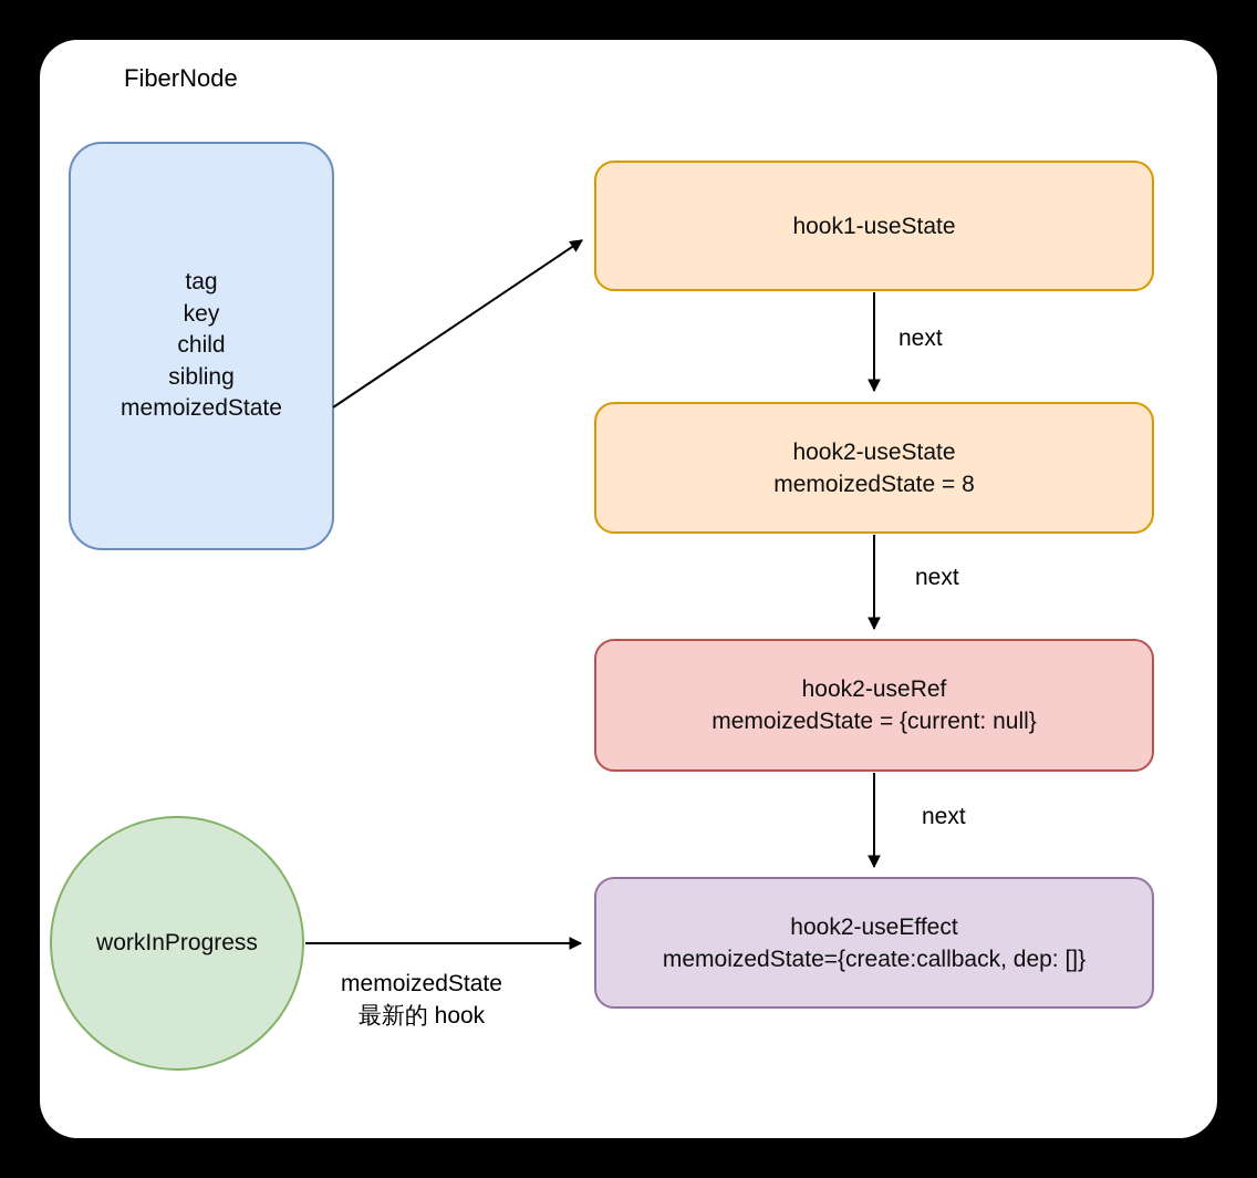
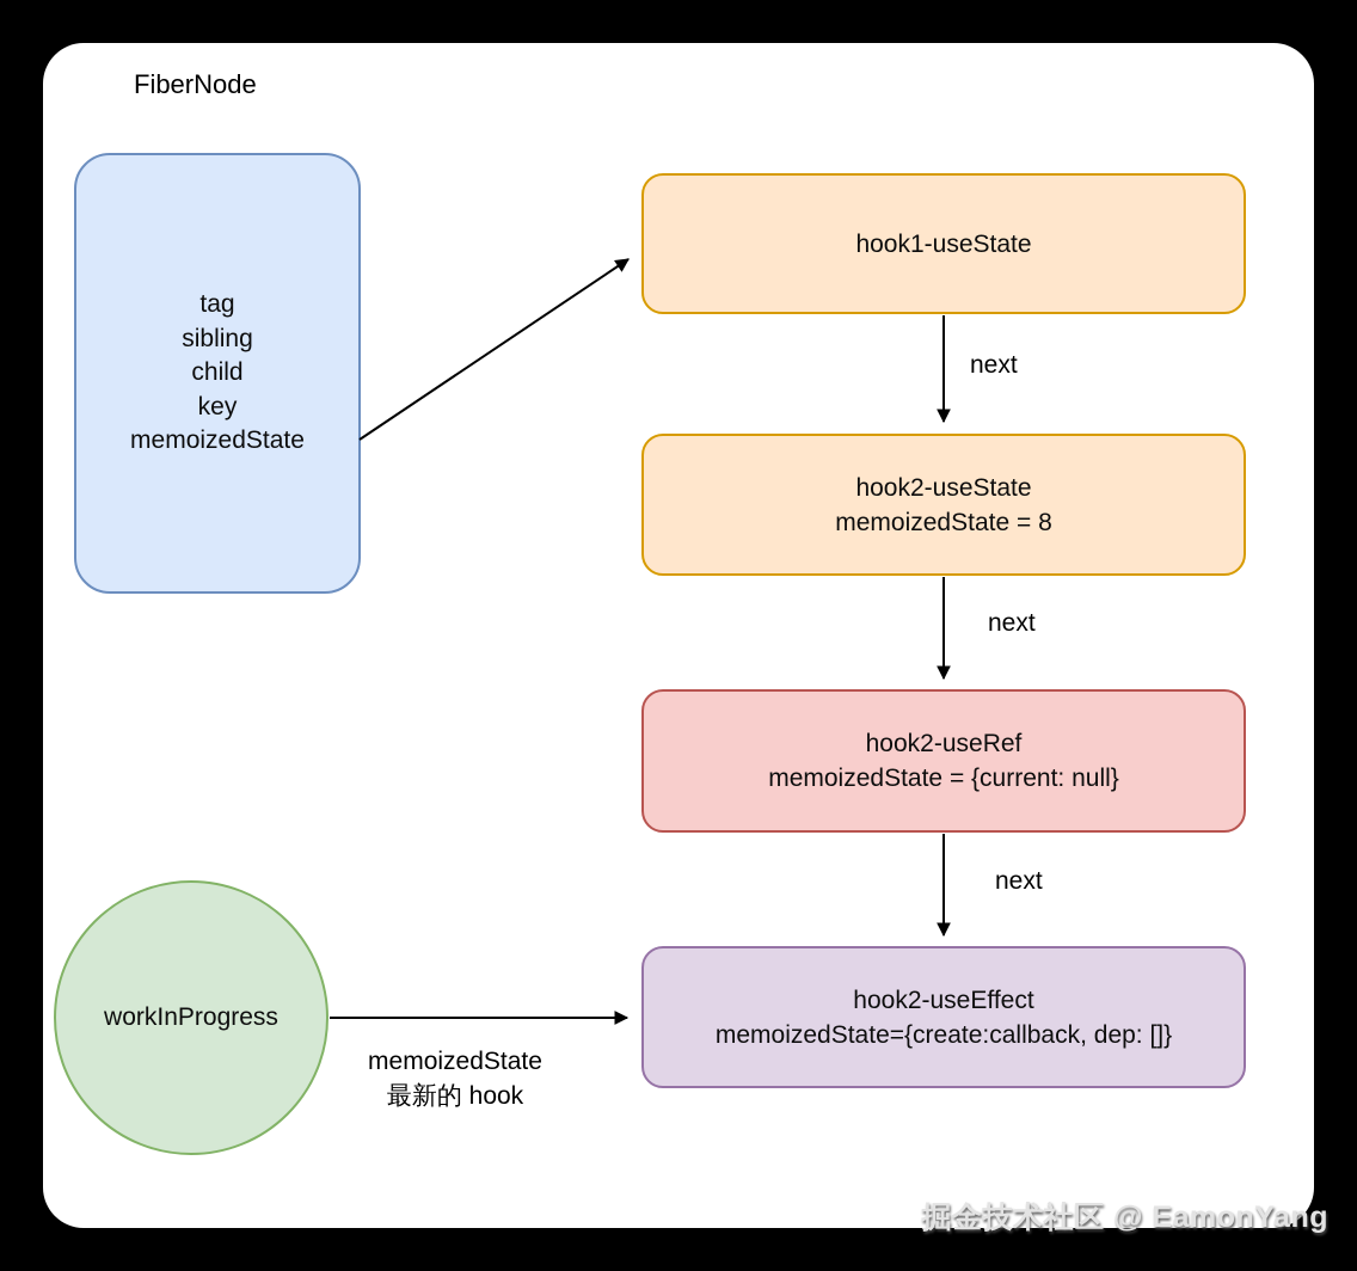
  FiberNode
  tag
- key
+ sibling
  child
- sibling
+ key
  memoizedState
  hook1-useState
  hook2-useState
  memoizedState = 8
  hook2-useRef
  memoizedState = {current: null}
  hook2-useEffect
  memoizedState={create:callback, dep: []}
  workInProgress
  next
  next
  next
  memoizedState
  最新的 hook
+ 掘金技术社区 @ EamonYang
